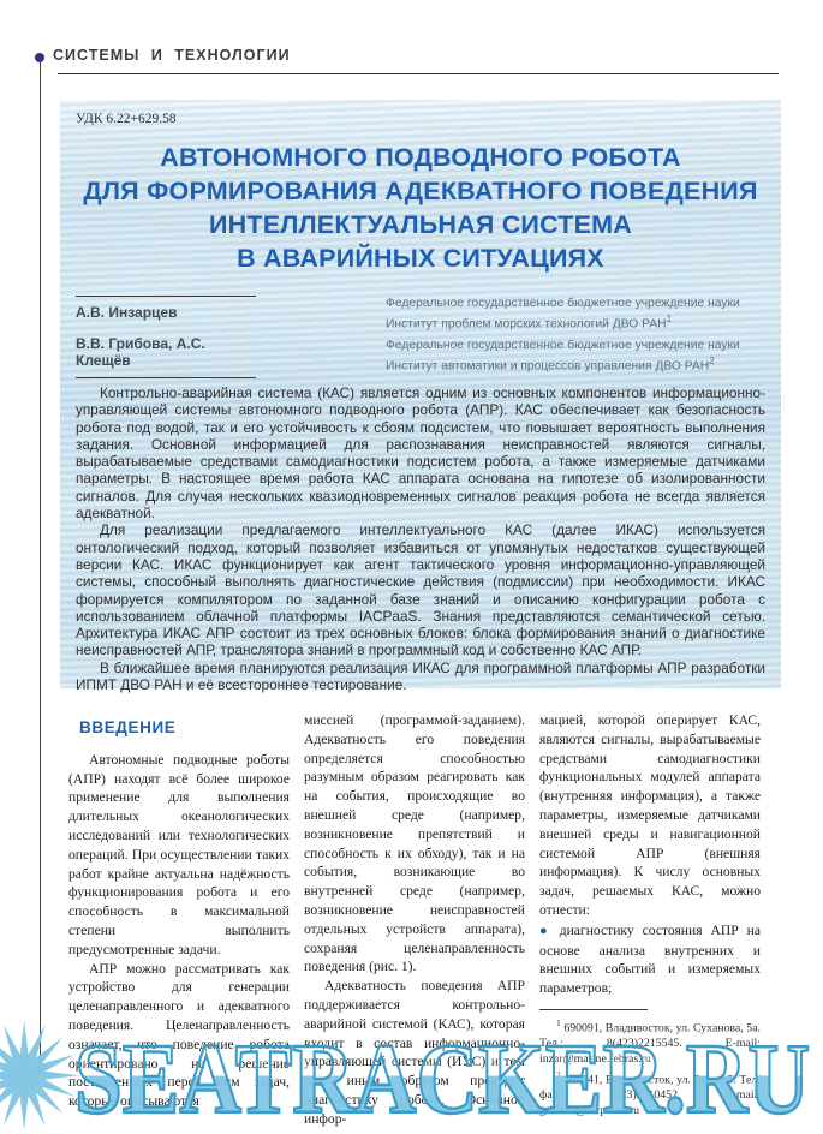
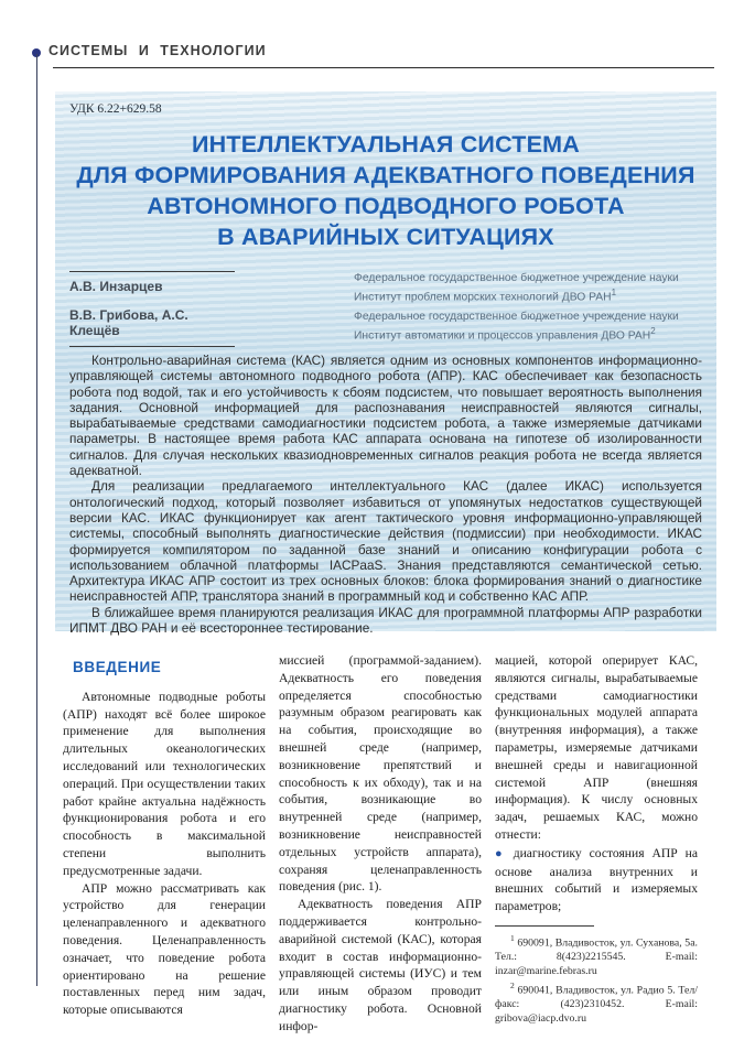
  СИСТЕМЫ И ТЕХНОЛОГИИ
  УДК 6.22+629.58
- АВТОНОМНОГО ПОДВОДНОГО РОБОТА
+ ИНТЕЛЛЕКТУАЛЬНАЯ СИСТЕМА
  ДЛЯ ФОРМИРОВАНИЯ АДЕКВАТНОГО ПОВЕДЕНИЯ
- ИНТЕЛЛЕКТУАЛЬНАЯ СИСТЕМА
+ АВТОНОМНОГО ПОДВОДНОГО РОБОТА
  В АВАРИЙНЫХ СИТУАЦИЯХ
  А.В. Инзарцев
  В.В. Грибова, А.С. Клещёв
  Федеральное государственное бюджетное учреждение науки
  Институт проблем морских технологий ДВО РАН1
  Федеральное государственное бюджетное учреждение науки
  Институт автоматики и процессов управления ДВО РАН2
  Контрольно-аварийная система (КАС) является одним из основных компонентов информационно-управляющей системы автономного подводного робота (АПР). КАС обеспечивает как безопасность робота под водой, так и его устойчивость к сбоям подсистем, что повышает вероятность выполнения задания. Основной информацией для распознавания неисправностей являются сигналы, вырабатываемые средствами самодиагностики подсистем робота, а также измеряемые датчиками параметры. В настоящее время работа КАС аппарата основана на гипотезе об изолированности сигналов. Для случая нескольких квазиодновременных сигналов реакция робота не всегда является адекватной.
  Для реализации предлагаемого интеллектуального КАС (далее ИКАС) используется онтологический подход, который позволяет избавиться от упомянутых недостатков существующей версии КАС. ИКАС функционирует как агент тактического уровня информационно-управляющей системы, способный выполнять диагностические действия (подмиссии) при необходимости. ИКАС формируется компилятором по заданной базе знаний и описанию конфигурации робота с использованием облачной платформы IACPaaS. Знания представляются семантической сетью. Архитектура ИКАС АПР состоит из трех основных блоков: блока формирования знаний о диагностике неисправностей АПР, транслятора знаний в программный код и собственно КАС АПР.
  В ближайшее время планируются реализация ИКАС для программной платформы АПР разработки ИПМТ ДВО РАН и её всестороннее тестирование.
  ВВЕДЕНИЕ
  Автономные подводные роботы (АПР) находят всё более широкое применение для выполнения длительных океанологических исследований или технологических операций. При осуществлении таких работ крайне актуальна надёжность функционирования робота и его способность в максимальной степени выполнить предусмотренные задачи.
  АПР можно рассматривать как устройство для генерации целенаправленного и адекватного поведения. Целенаправленность означает, что поведение робота ориентировано на решение поставленных перед ним задач, которые описываются
  миссией (программой-заданием). Адекватность его поведения определяется способностью разумным образом реагировать как на события, происходящие во внешней среде (например, возникновение препятствий и способность к их обходу), так и на события, возникающие во внутренней среде (например, возникновение неисправностей отдельных устройств аппарата), сохраняя целенаправленность поведения (рис. 1).
  Адекватность поведения АПР поддерживается контрольно-аварийной системой (КАС), которая входит в состав информационно-управляющей системы (ИУС) и тем или иным образом проводит диагностику робота. Основной инфор-
  мацией, которой оперирует КАС, являются сигналы, вырабатываемые средствами самодиагностики функциональных модулей аппарата (внутренняя информация), а также параметры, измеряемые датчиками внешней среды и навигационной системой АПР (внешняя информация). К числу основных задач, решаемых КАС, можно отнести:
  ● диагностику состояния АПР на основе анализа внутренних и внешних событий и измеряемых параметров;
  1 690091, Владивосток, ул. Суханова, 5а. Тел.: 8(423)2215545. E-mail: inzar@marine.febras.ru
  2 690041, Владивосток, ул. Радио 5. Тел/факс: (423)2310452. E-mail: gribova@iacp.dvo.ru
- SEATRACKER.RU
